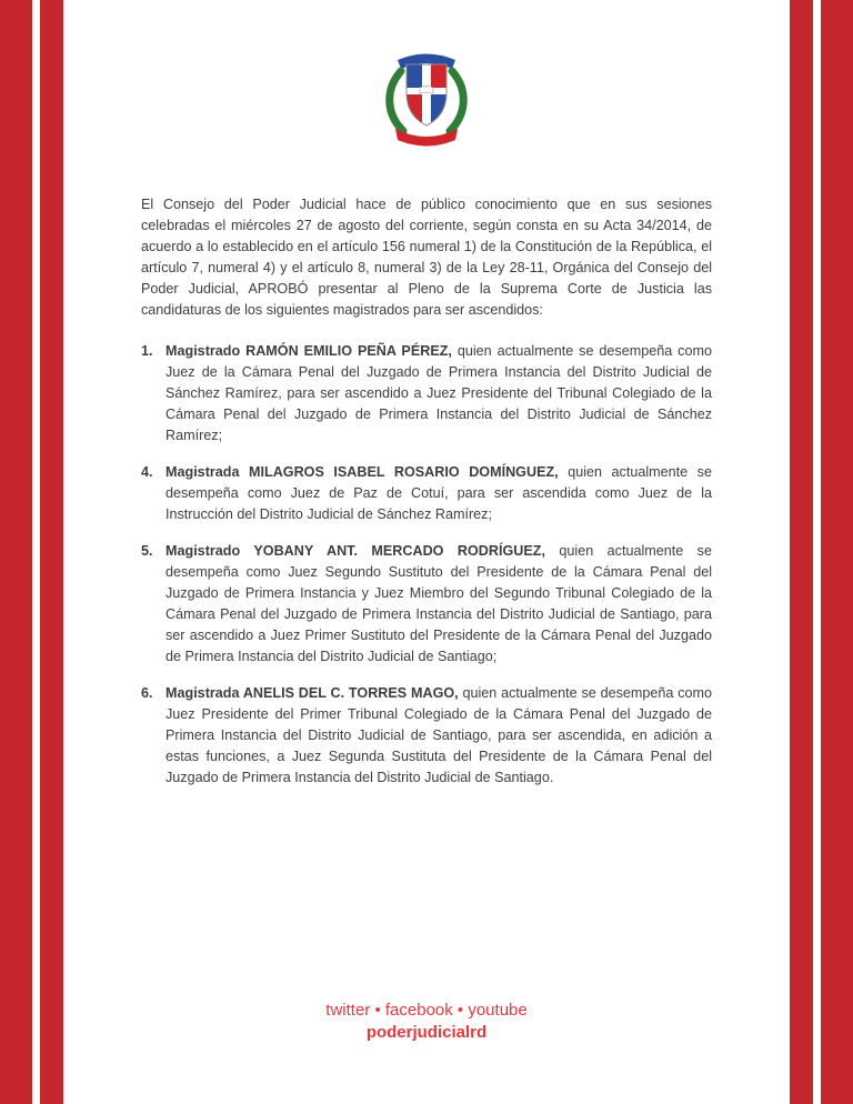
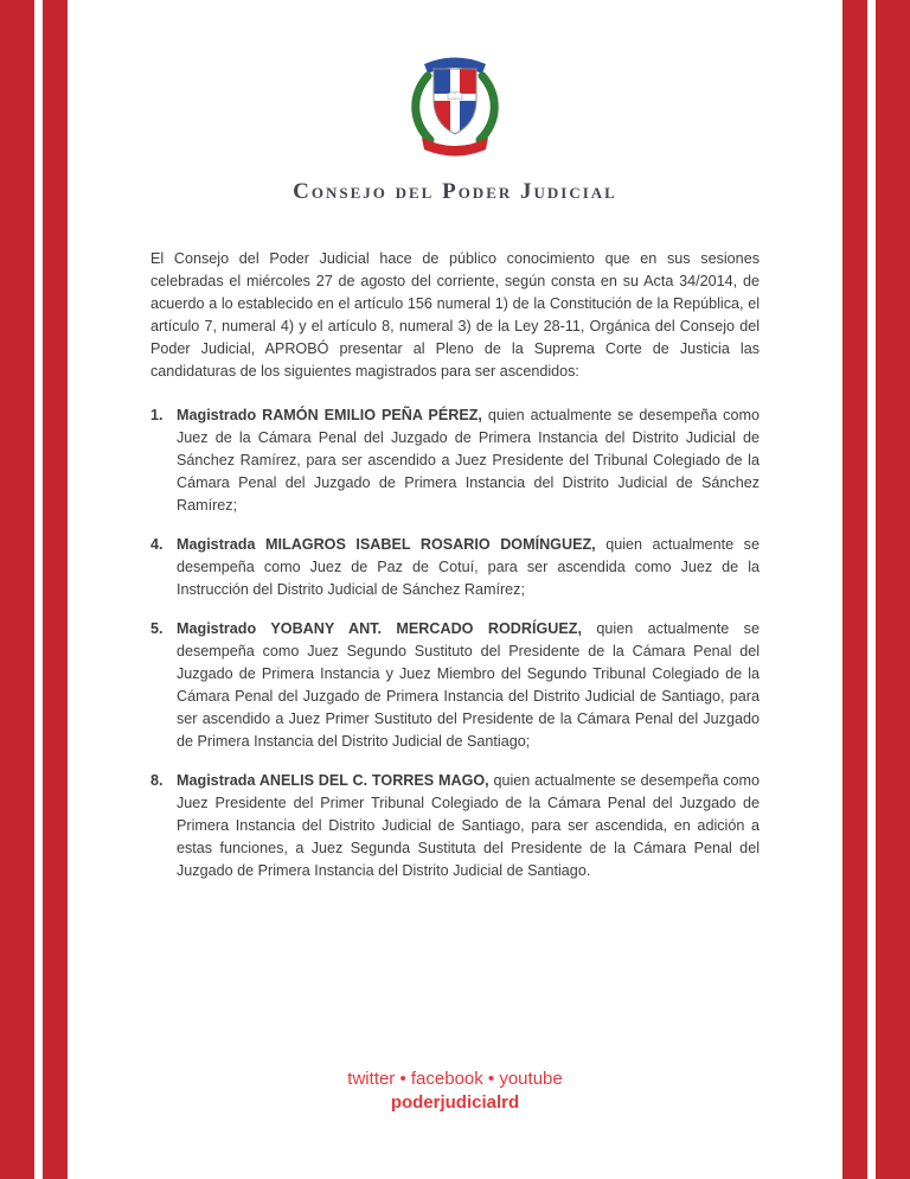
+ Consejo del Poder Judicial
  El Consejo del Poder Judicial hace de público conocimiento que en sus sesiones celebradas el miércoles 27 de agosto del corriente, según consta en su Acta 34/2014, de acuerdo a lo establecido en el artículo 156 numeral 1) de la Constitución de la República, el artículo 7, numeral 4) y el artículo 8, numeral 3) de la Ley 28-11, Orgánica del Consejo del Poder Judicial, APROBÓ presentar al Pleno de la Suprema Corte de Justicia las candidaturas de los siguientes magistrados para ser ascendidos:
  1.
  Magistrado RAMÓN EMILIO PEÑA PÉREZ, quien actualmente se desempeña como Juez de la Cámara Penal del Juzgado de Primera Instancia del Distrito Judicial de Sánchez Ramírez, para ser ascendido a Juez Presidente del Tribunal Colegiado de la Cámara Penal del Juzgado de Primera Instancia del Distrito Judicial de Sánchez Ramírez;
  4.
  Magistrada MILAGROS ISABEL ROSARIO DOMÍNGUEZ, quien actualmente se desempeña como Juez de Paz de Cotuí, para ser ascendida como Juez de la Instrucción del Distrito Judicial de Sánchez Ramírez;
  5.
  Magistrado YOBANY ANT. MERCADO RODRÍGUEZ, quien actualmente se desempeña como Juez Segundo Sustituto del Presidente de la Cámara Penal del Juzgado de Primera Instancia y Juez Miembro del Segundo Tribunal Colegiado de la Cámara Penal del Juzgado de Primera Instancia del Distrito Judicial de Santiago, para ser ascendido a Juez Primer Sustituto del Presidente de la Cámara Penal del Juzgado de Primera Instancia del Distrito Judicial de Santiago;
- 6.
+ 8.
  Magistrada ANELIS DEL C. TORRES MAGO, quien actualmente se desempeña como Juez Presidente del Primer Tribunal Colegiado de la Cámara Penal del Juzgado de Primera Instancia del Distrito Judicial de Santiago, para ser ascendida, en adición a estas funciones, a Juez Segunda Sustituta del Presidente de la Cámara Penal del Juzgado de Primera Instancia del Distrito Judicial de Santiago.
  twitter • facebook • youtube
  poderjudicialrd
